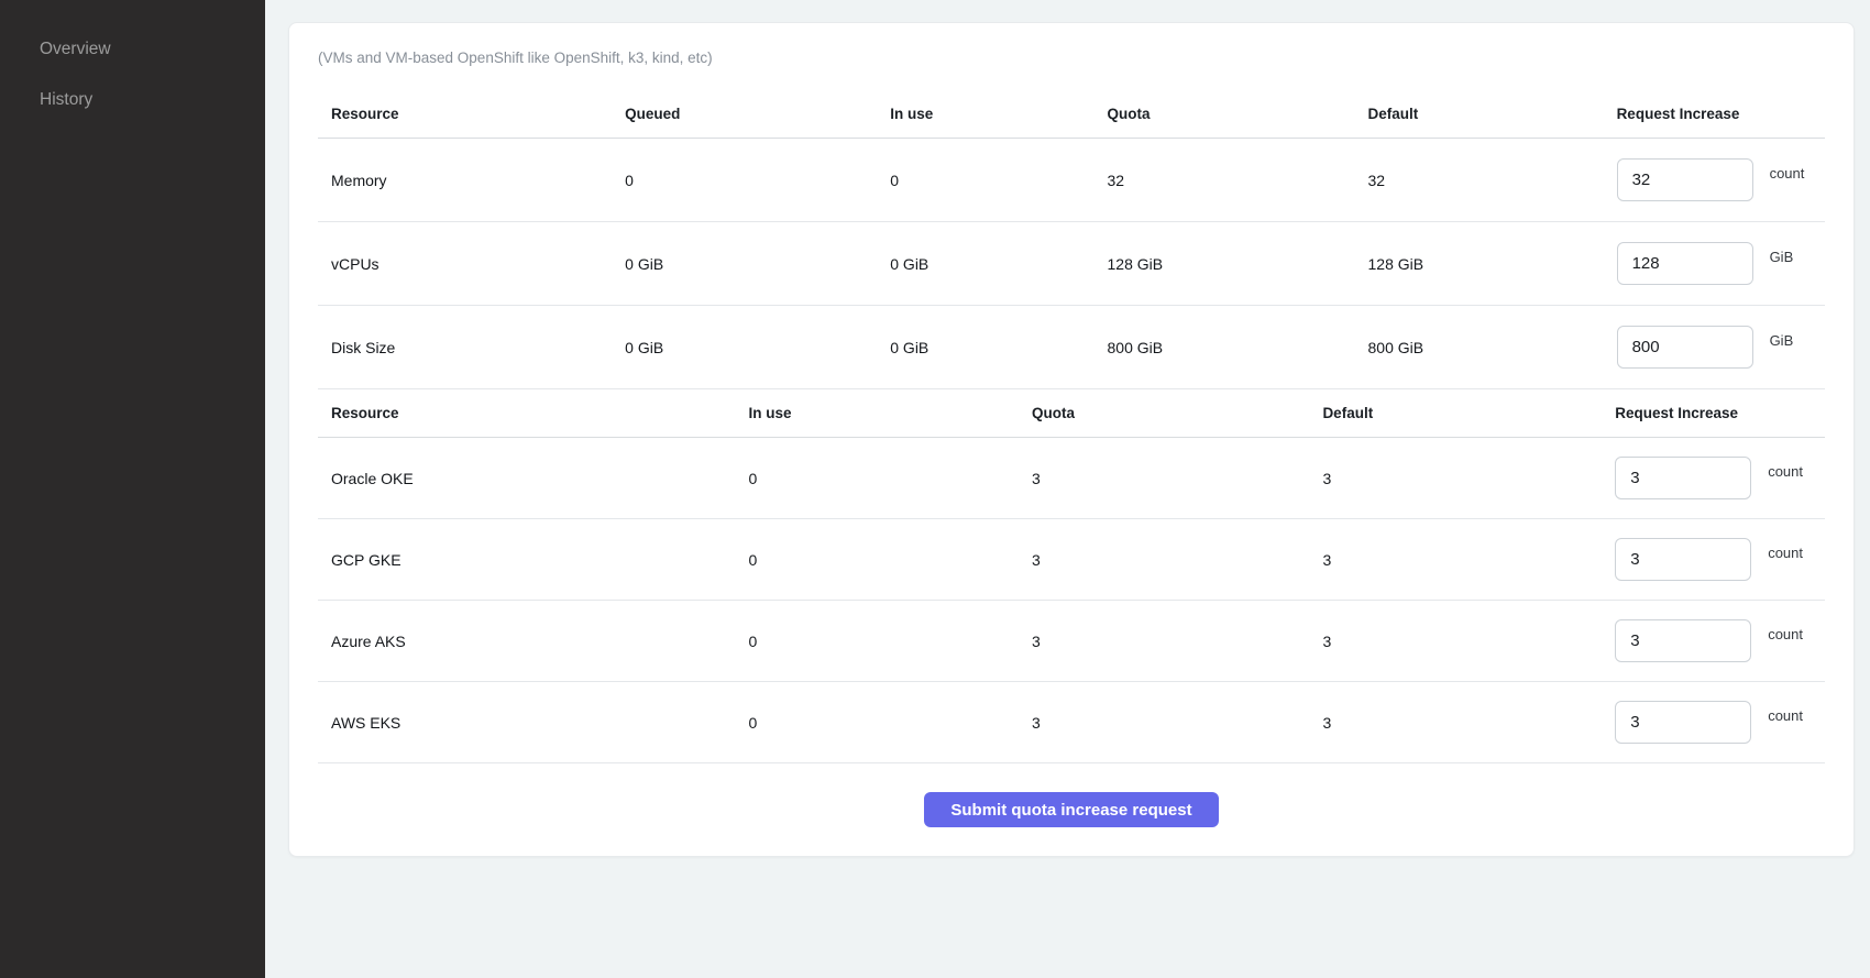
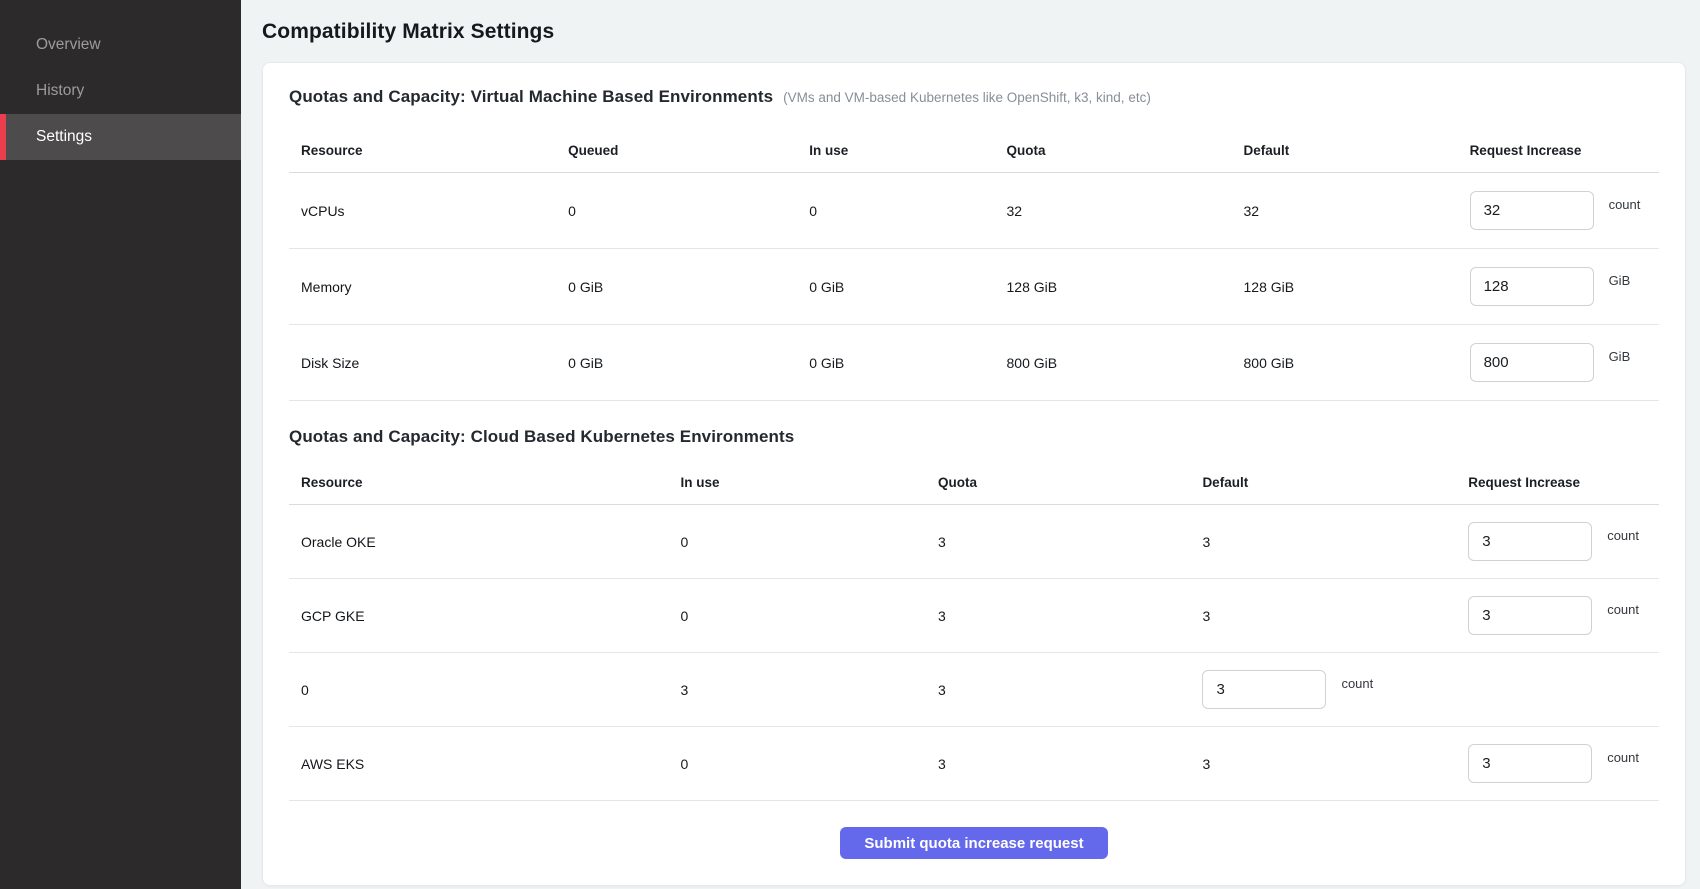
  Overview
  History
+ Settings
+ Compatibility Matrix Settings
+ Quotas and Capacity: Virtual Machine Based Environments
- (VMs and VM-based OpenShift like OpenShift, k3, kind, etc)
+ (VMs and VM-based Kubernetes like OpenShift, k3, kind, etc)
  Resource
  Queued
  In use
  Quota
  Default
  Request Increase
- Memory
+ vCPUs
  0
  0
  32
  32
  32
  count
- vCPUs
+ Memory
  0 GiB
  0 GiB
  128 GiB
  128 GiB
  128
  GiB
  Disk Size
  0 GiB
  0 GiB
  800 GiB
  800 GiB
  800
  GiB
+ Quotas and Capacity: Cloud Based Kubernetes Environments
  Resource
  In use
  Quota
  Default
  Request Increase
  Oracle OKE
  0
  3
  3
  3
  count
  GCP GKE
  0
  3
  3
  3
  count
- Azure AKS
  0
  3
  3
  3
  count
  AWS EKS
  0
  3
  3
  3
  count
  Submit quota increase request
